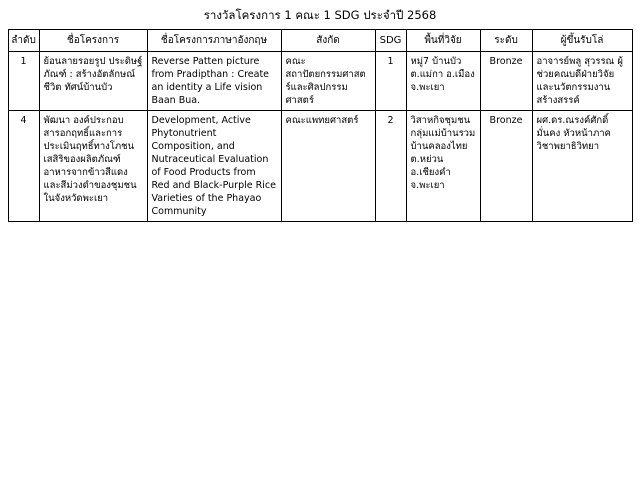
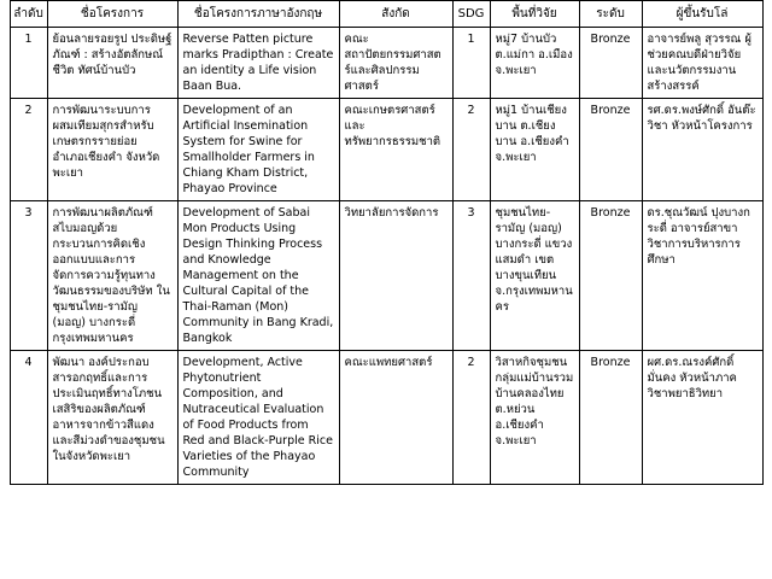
- รางวัลโครงการ 1 คณะ 1 SDG ประจำปี 2568
  ลำดับ	ชื่อโครงการ	ชื่อโครงการภาษาอังกฤษ	สังกัด	SDG	พื้นที่วิจัย	ระดับ	ผู้ขึ้นรับโล่
- 1	ย้อนลายรอยรูป ประดิษฐ์ภัณฑ์ : สร้างอัตลักษณ์ ชีวิต ทัศน์บ้านบัว	Reverse Patten picture from Pradipthan : Create an identity a Life vision Baan Bua.	คณะสถาปัตยกรรมศาสตร์และศิลปกรรมศาสตร์	1	หมู่7 บ้านบัว ต.แม่กา อ.เมือง จ.พะเยา	Bronze	อาจารย์พลู สุวรรณ ผู้ช่วยคณบดีฝ่ายวิจัยและนวัตกรรมงานสร้างสรรค์
+ 1	ย้อนลายรอยรูป ประดิษฐ์ภัณฑ์ : สร้างอัตลักษณ์ ชีวิต ทัศน์บ้านบัว	Reverse Patten picture marks Pradipthan : Create an identity a Life vision Baan Bua.	คณะสถาปัตยกรรมศาสตร์และศิลปกรรมศาสตร์	1	หมู่7 บ้านบัว ต.แม่กา อ.เมือง จ.พะเยา	Bronze	อาจารย์พลู สุวรรณ ผู้ช่วยคณบดีฝ่ายวิจัยและนวัตกรรมงานสร้างสรรค์
+ 2	การพัฒนาระบบการ ผสมเทียมสุกรสำหรับ เกษตรกรรายย่อย อำเภอเชียงคำ จังหวัด พะเยา	Development of an Artificial Insemination System for Swine for Smallholder Farmers in Chiang Kham District, Phayao Province	คณะเกษตรศาสตร์และทรัพยากรธรรมชาติ	2	หมู่1 บ้านเชียงบาน ต.เชียงบาน อ.เชียงคำ จ.พะเยา	Bronze	รศ.ดร.พงษ์ศักดิ์ อันต๊ะวิชา หัวหน้าโครงการ
+ 3	การพัฒนาผลิตภัณฑ์ สไบมอญด้วย กระบวนการคิดเชิง ออกแบบและการ จัดการความรู้ทุนทาง วัฒนธรรมของบริษัท ในชุมชนไทย-รามัญ (มอญ) บางกระดี่ กรุงเทพมหานคร	Development of Sabai Mon Products Using Design Thinking Process and Knowledge Management on the Cultural Capital of the Thai-Raman (Mon) Community in Bang Kradi, Bangkok	วิทยาลัยการจัดการ	3	ชุมชนไทย-รามัญ (มอญ) บางกระดี่ แขวงแสมดำ เขตบางขุนเทียน จ.กรุงเทพมหานคร	Bronze	ดร.ชุณวัฒน์ ปุงบางกระดี่ อาจารย์สาขาวิชาการบริหารการศึกษา
  4	พัฒนา องค์ประกอบ สารอกฤทธิ์และการ ประเมินฤทธิ์ทางโภชนเสสิริของผลิตภัณฑ์ อาหารจากข้าวสีแดง และสีม่วงดำของชุมชน ในจังหวัดพะเยา	Development, Active Phytonutrient Composition, and Nutraceutical Evaluation of Food Products from Red and Black-Purple Rice Varieties of the Phayao Community	คณะแพทยศาสตร์	2	วิสาหกิจชุมชนกลุ่มแม่บ้านรวมบ้านคลองไทย ต.หย่วน อ.เชียงคำ จ.พะเยา	Bronze	ผศ.ดร.ณรงค์ศักดิ์ มั่นคง หัวหน้าภาควิชาพยาธิวิทยา
